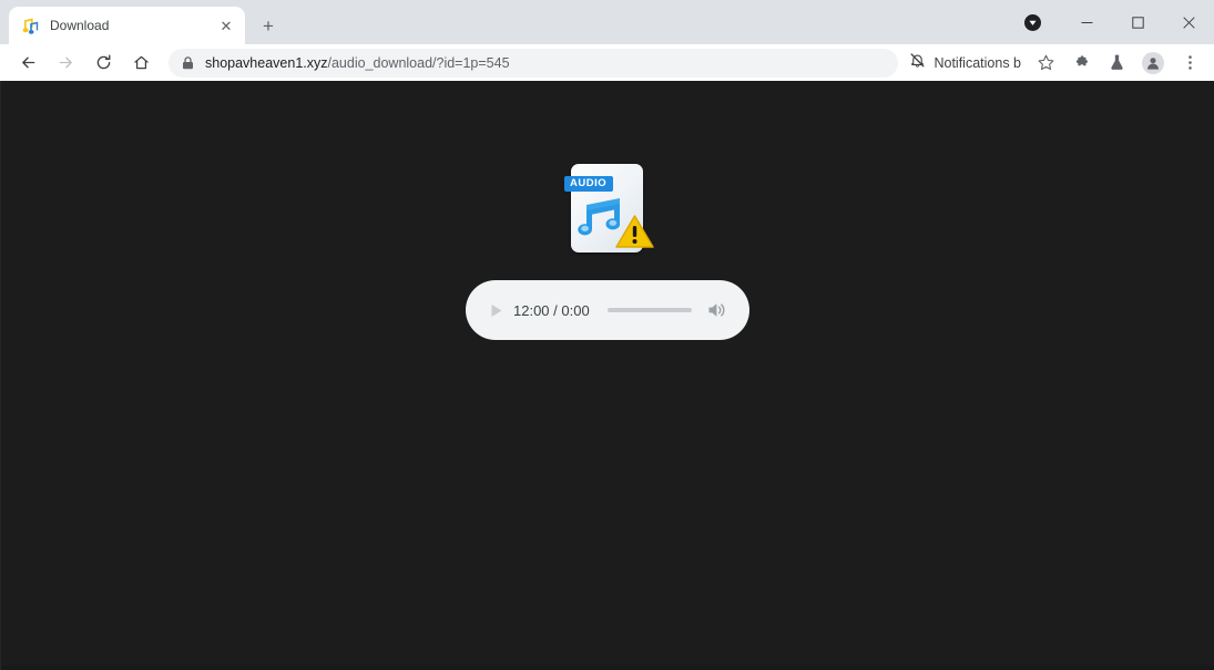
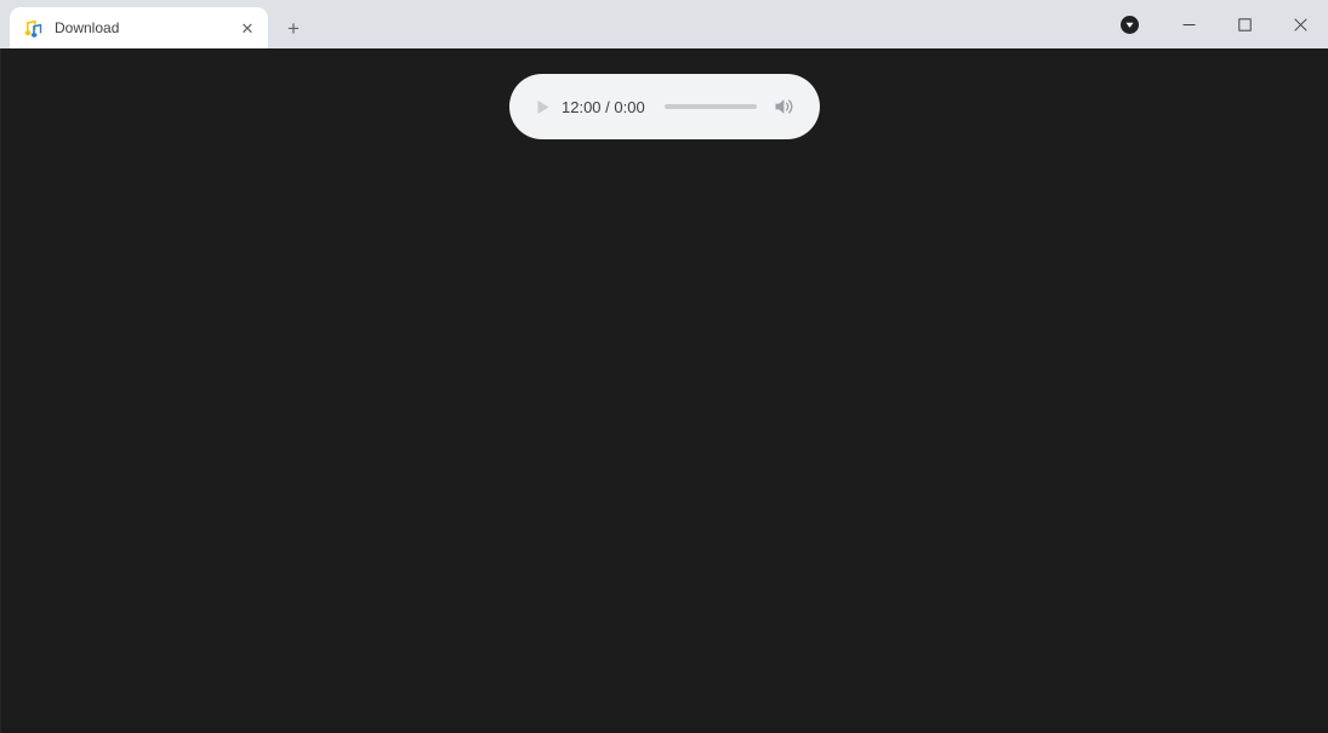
  Download
  ✕
  +
- shopavheaven1.xyz/audio_download/?id=1p=545
- Notifications b
- AUDIO
  12:00 / 0:00
